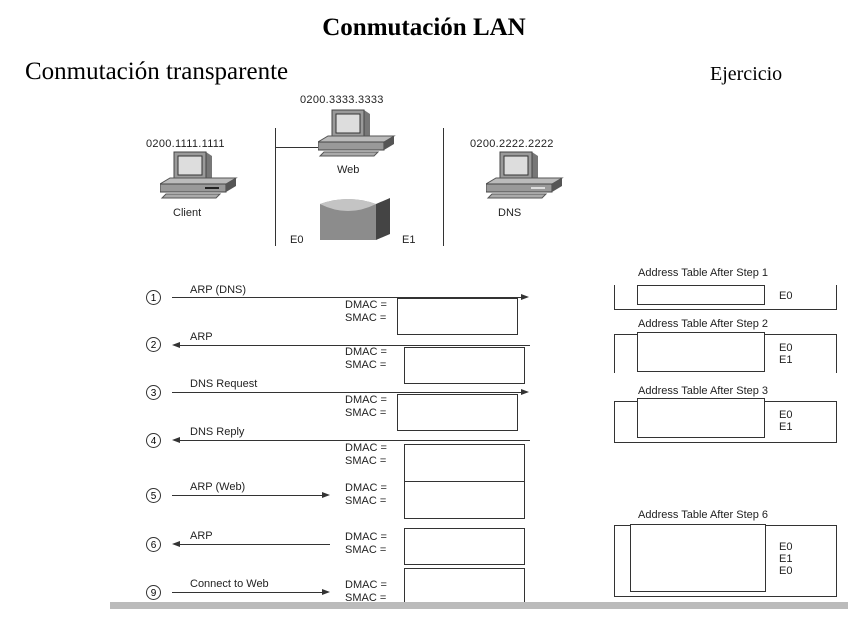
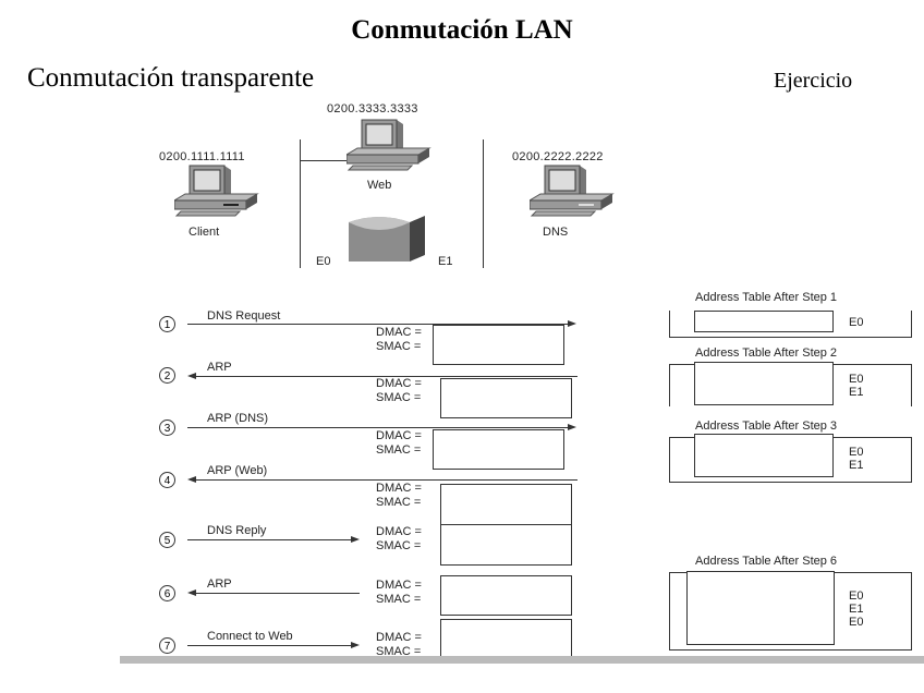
  Conmutación LAN
  Conmutación transparente
  Ejercicio
  0200.3333.3333
  0200.1111.1111
  0200.2222.2222
  Client
  Web
  DNS
  E0
  E1
  1
- ARP (DNS)
+ DNS Request
  DMAC =
  SMAC =
  2
  ARP
  DMAC =
  SMAC =
  3
- DNS Request
+ ARP (DNS)
  DMAC =
  SMAC =
  4
- DNS Reply
+ ARP (Web)
  DMAC =
  SMAC =
  5
- ARP (Web)
+ DNS Reply
  DMAC =
  SMAC =
  6
  ARP
  DMAC =
  SMAC =
- 9
+ 7
  Connect to Web
  DMAC =
  SMAC =
  Address Table After Step 1
  E0
  Address Table After Step 2
  E0
  E1
  Address Table After Step 3
  E0
  E1
  Address Table After Step 6
  E0
  E1
  E0
